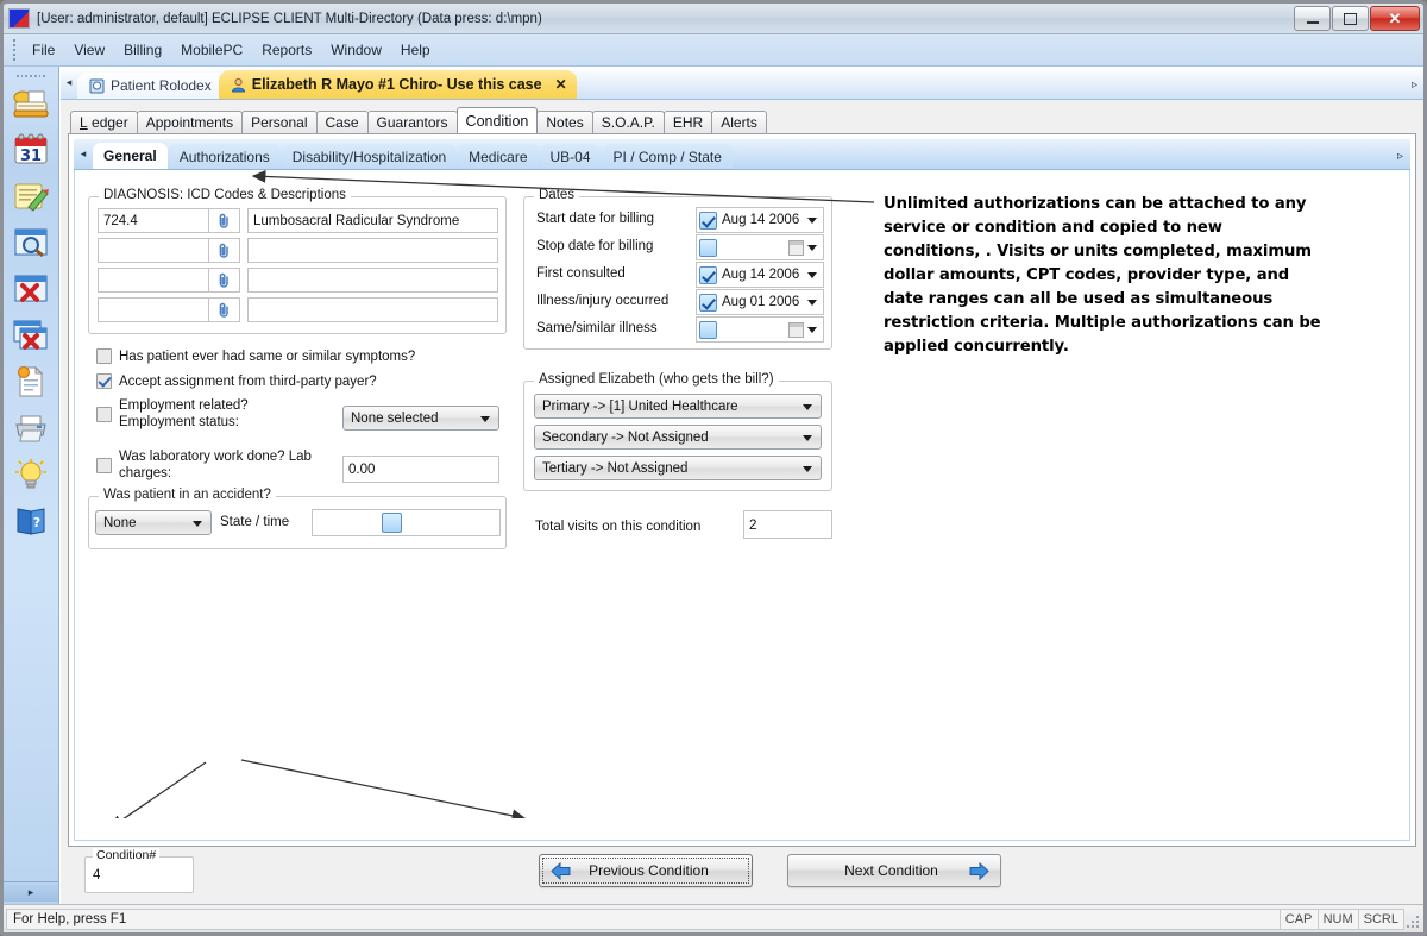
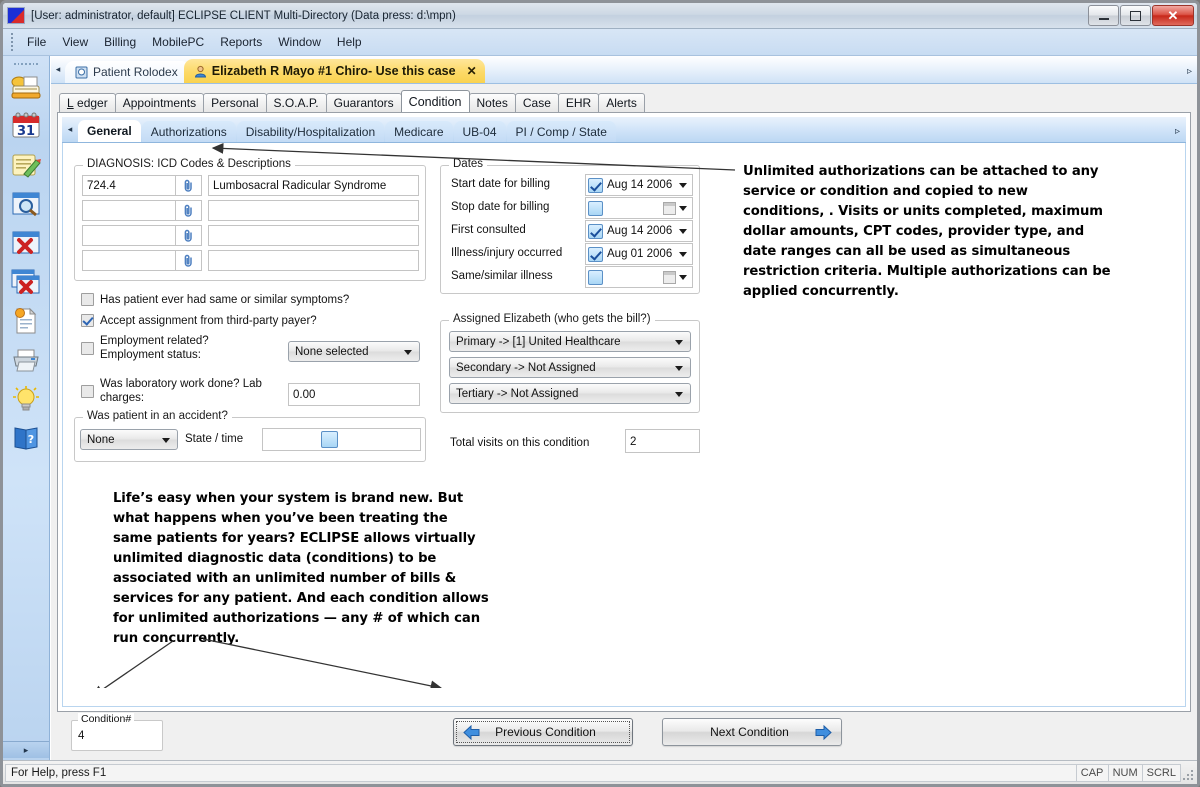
  [User: administrator, default] ECLIPSE CLIENT Multi-Directory (Data press: d:\mpn)
  ✕
  File
  View
  Billing
  MobilePC
  Reports
  Window
  Help
  31
  ?
  ▸
  ◂
  Patient Rolodex
  Elizabeth R Mayo #1 Chiro- Use this case
  ✕
  ▹
  L
  edger
  Appointments
  Personal
- Case
+ S.O.A.P.
  Guarantors
  Condition
  Notes
- S.O.A.P.
+ Case
  EHR
  Alerts
  ◂
  General
  Authorizations
  Disability/Hospitalization
  Medicare
  UB-04
  PI / Comp / State
  ▹
  DIAGNOSIS: ICD Codes & Descriptions
  724.4
  Lumbosacral Radicular Syndrome
  Has patient ever had same or similar symptoms?
  Accept assignment from third-party payer?
  Employment related?
  Employment status:
  None selected
  Was laboratory work done? Lab
  charges:
  0.00
  Was patient in an accident?
  None
  State / time
  Dates
  Start date for billing
  Aug 14 2006
  Stop date for billing
  First consulted
  Aug 14 2006
  Illness/injury occurred
  Aug 01 2006
  Same/similar illness
  Assigned Elizabeth (who gets the bill?)
  Primary -> [1] United Healthcare
  Secondary -> Not Assigned
  Tertiary -> Not Assigned
  Total visits on this condition
  2
  Unlimited authorizations can be attached to any service or condition and copied to new conditions, . Visits or units completed, maximum dollar amounts, CPT codes, provider type, and date ranges can all be used as simultaneous restriction criteria. Multiple authorizations can be applied concurrently.
+ Life’s easy when your system is brand new. But what happens when you’ve been treating the same patients for years? ECLIPSE allows virtually unlimited diagnostic data (conditions) to be associated with an unlimited number of bills & services for any patient. And each condition allows for unlimited authorizations — any # of which can run concurrently.
  Condition#
  4
  Previous Condition
  Next Condition
  For Help, press F1
  CAP
  NUM
  SCRL
